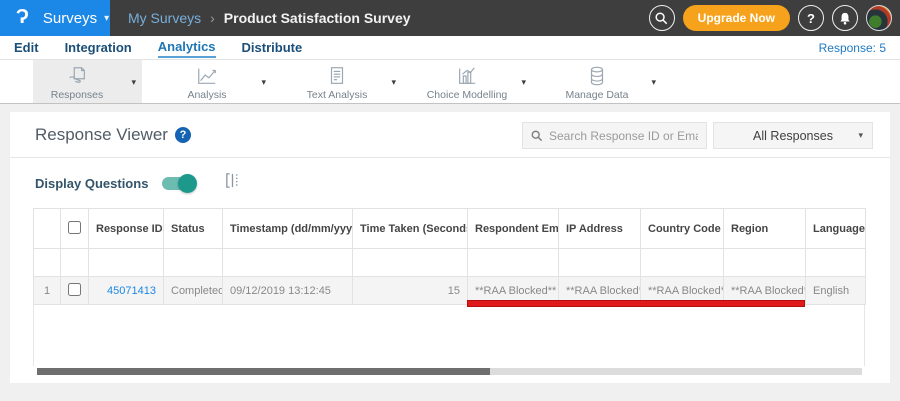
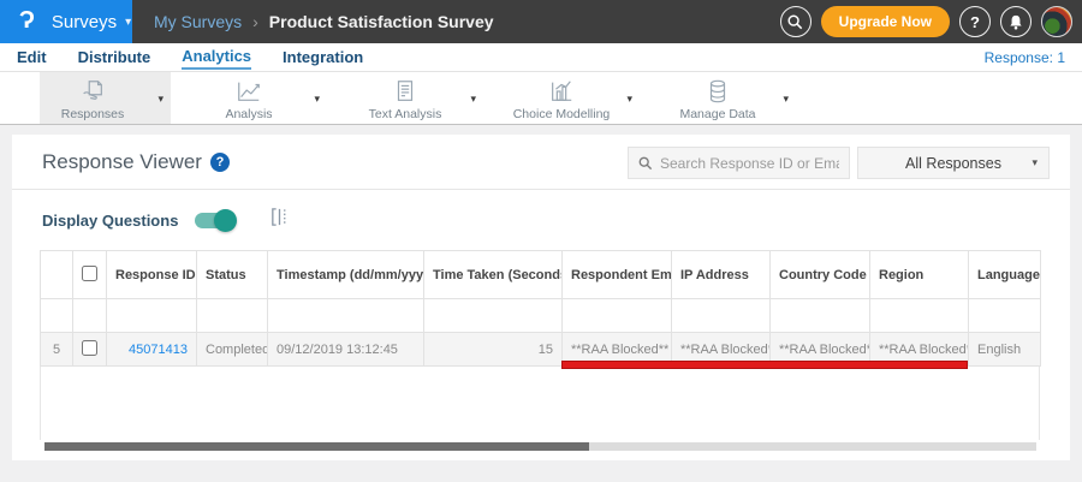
  Ɂ
  Surveys
  ▾
  My Surveys
  ›
  Product Satisfaction Survey
  Upgrade Now
  ?
  Edit
- Integration
+ Distribute
  Analytics
- Distribute
+ Integration
- Response: 5
+ Response: 1
  Responses
  ▾
  Analysis
  ▾
  Text Analysis
  ▾
  Choice Modelling
  ▾
  Manage Data
  ▾
  Response Viewer
  ?
  Search Response ID or Em
  All Responses
  ▾
  Display Questions
  		Response ID	Status	Timestamp (dd/mm/yyy	Time Taken (Second	Respondent Em	IP Address	Country Code	Region	Language
- 1		45071413	Completed	09/12/2019 13:12:45	15	**RAA Blocked**	**RAA Blocked	**RAA Blocked*	**RAA Blocked	English
+ 5		45071413	Completed	09/12/2019 13:12:45	15	**RAA Blocked**	**RAA Blocked	**RAA Blocked*	**RAA Blocked	English
